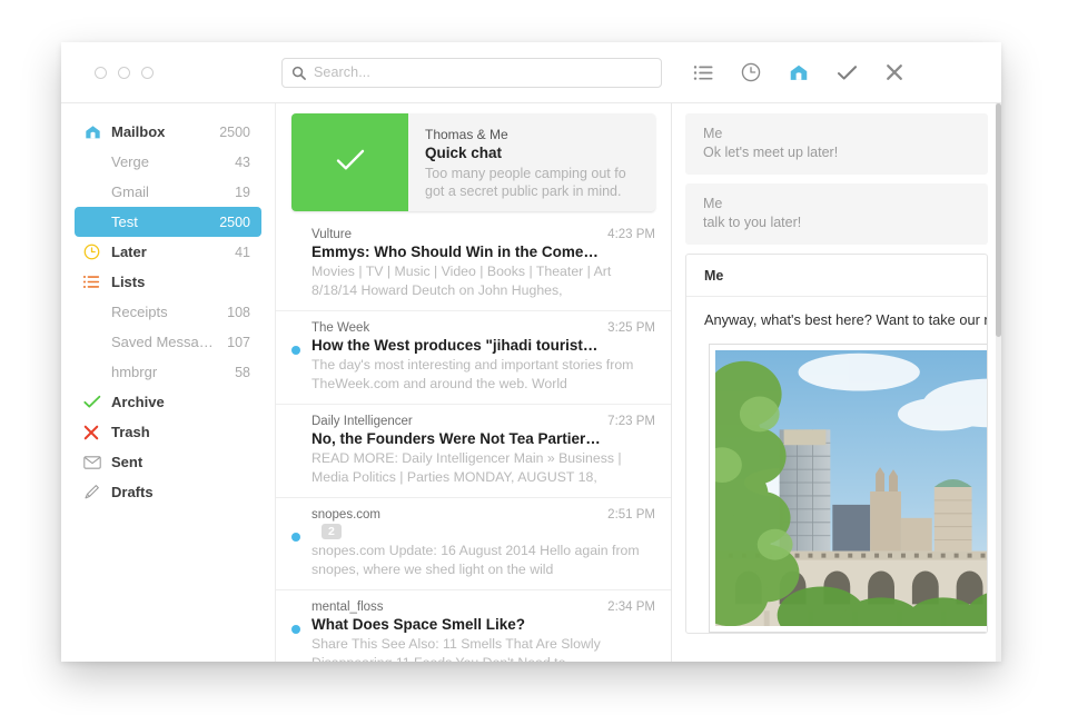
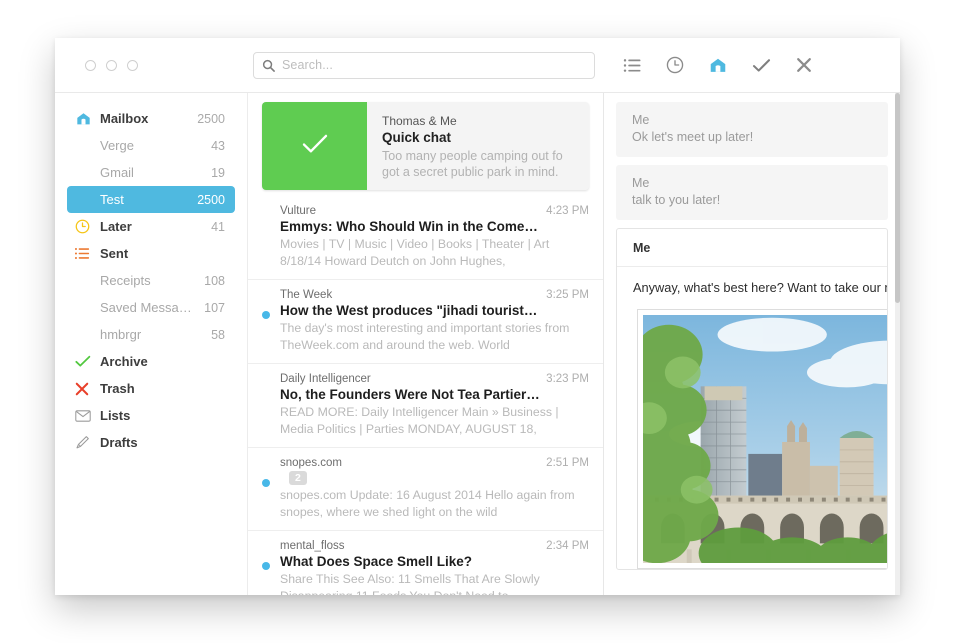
  Search...
  Mailbox
  2500
  Verge
  43
  Gmail
  19
  Test
  2500
  Later
  41
- Lists
+ Sent
  Receipts
  108
  Saved Messages
  107
  hmbrgr
  58
  Archive
  Trash
- Sent
+ Lists
  Drafts
  Thomas & Me
  Quick chat
  Too many people camping out fo
  got a secret public park in mind.
  Vulture
  4:23 PM
  Emmys: Who Should Win in the Come…
  Movies | TV | Music | Video | Books | Theater | Art 8/18/14 Howard Deutch on John Hughes,
  The Week
  3:25 PM
  How the West produces "jihadi tourist…
  The day's most interesting and important stories from TheWeek.com and around the web. World
  Daily Intelligencer
- 7:23 PM
+ 3:23 PM
  No, the Founders Were Not Tea Partier…
  READ MORE: Daily Intelligencer Main » Business | Media Politics | Parties MONDAY, AUGUST 18,
  snopes.com
  2:51 PM
  2
  snopes.com Update: 16 August 2014 Hello again from snopes, where we shed light on the wild
  mental_floss
  2:34 PM
  What Does Space Smell Like?
  Me
  Ok let's meet up later!
  Me
  talk to you later!
  Me
  Anyway, what's best here? Want to take our
